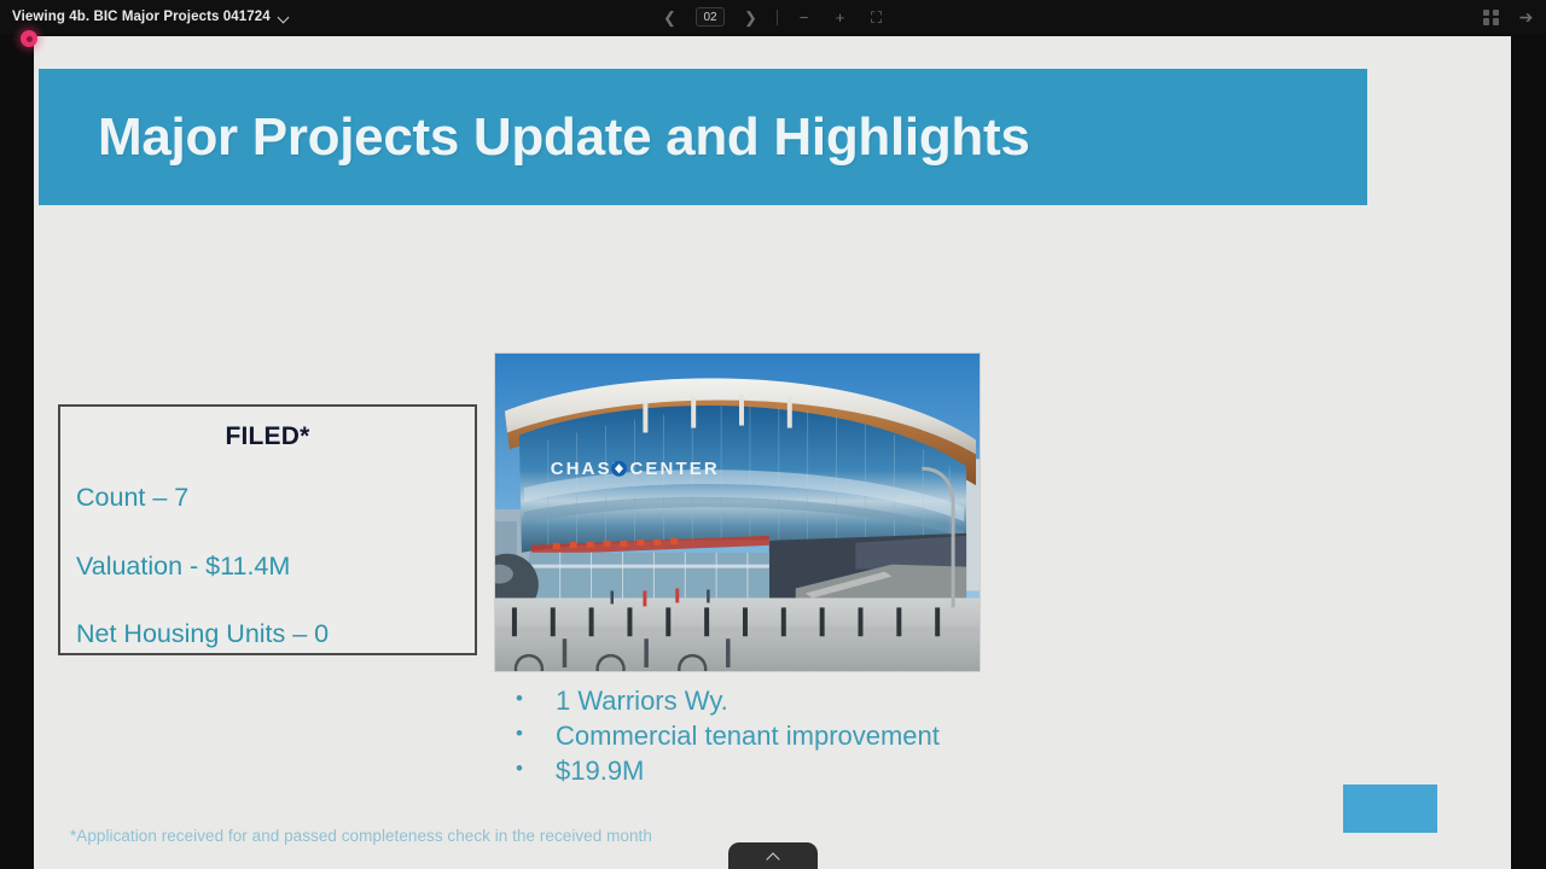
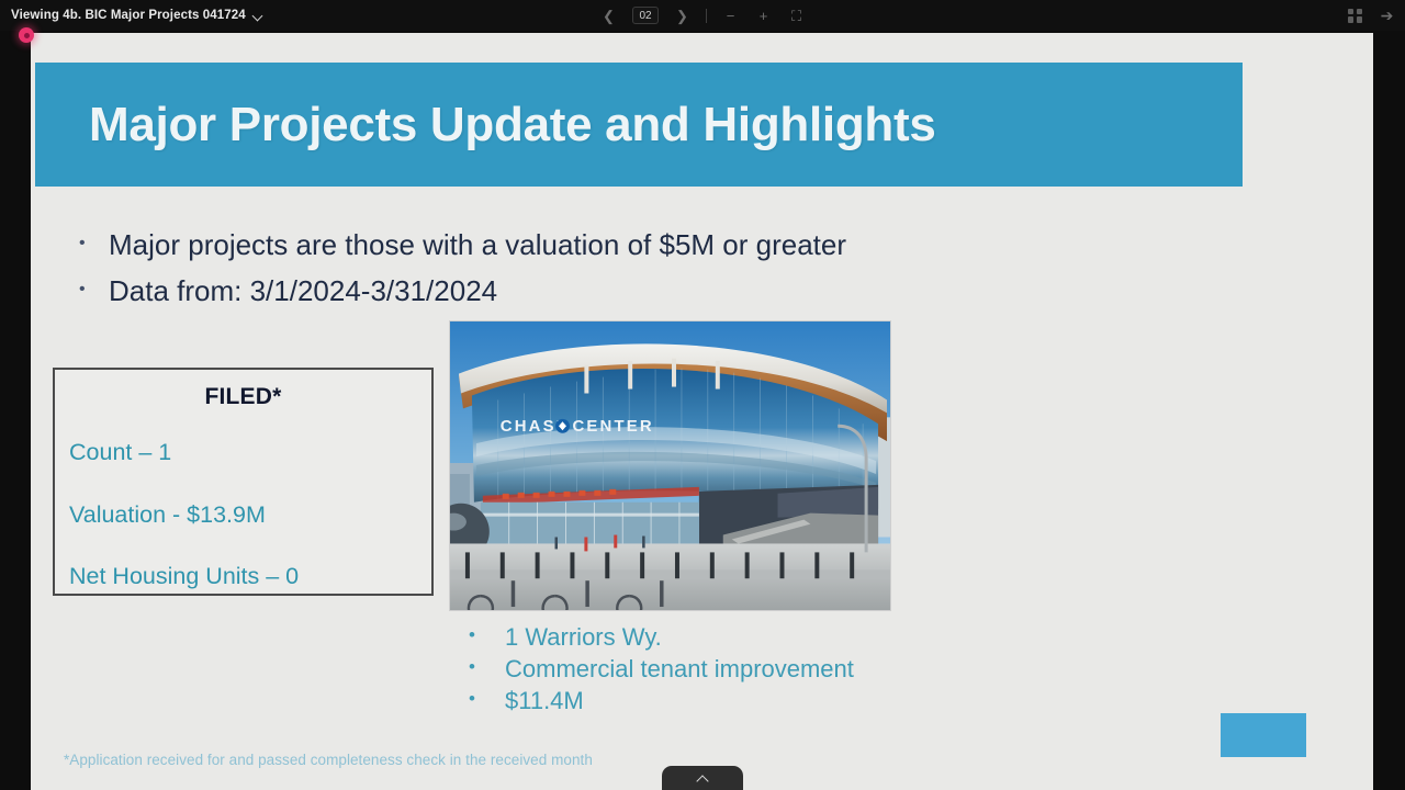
  Viewing 4b. BIC Major Projects 041724
  ❮
  02
  ❯
  −
  +
  ⛶
  ➔
  Major Projects Update and Highlights
+ Major projects are those with a valuation of $5M or greater
+ Data from: 3/1/2024-3/31/2024
  FILED*
- Count – 7
+ Count – 1
- Valuation - $11.4M
+ Valuation - $13.9M
  Net Housing Units – 0
  CHAS
  CENTER
  1 Warriors Wy.
  Commercial tenant improvement
- $19.9M
+ $11.4M
  *Application received for and passed completeness check in the received month
